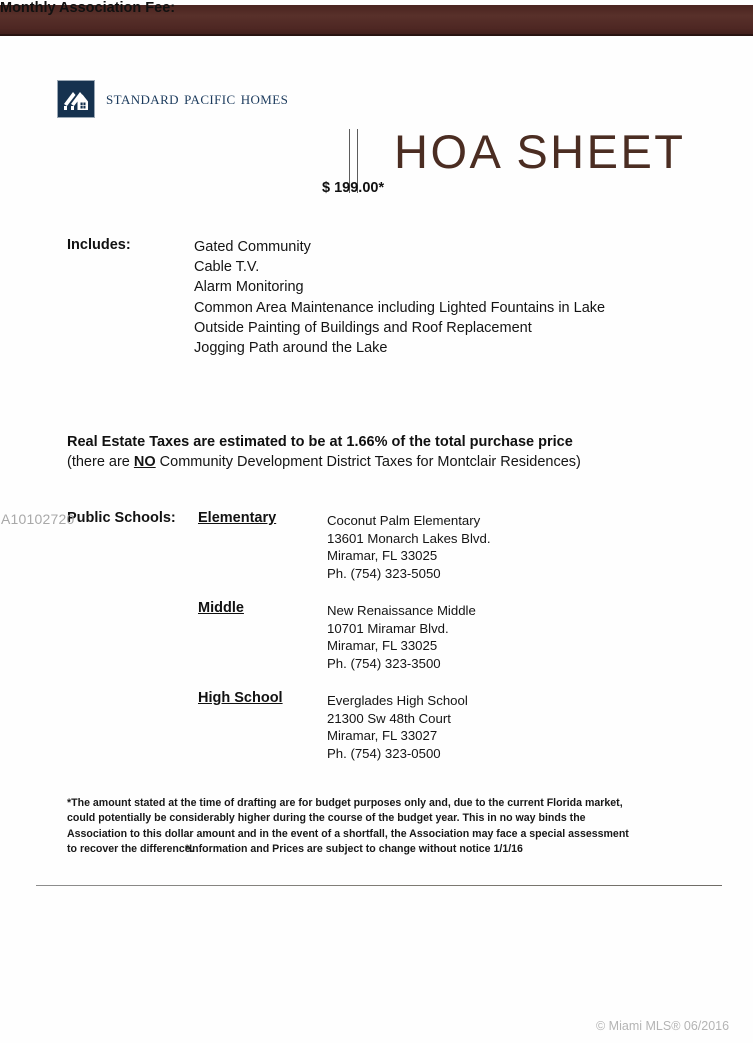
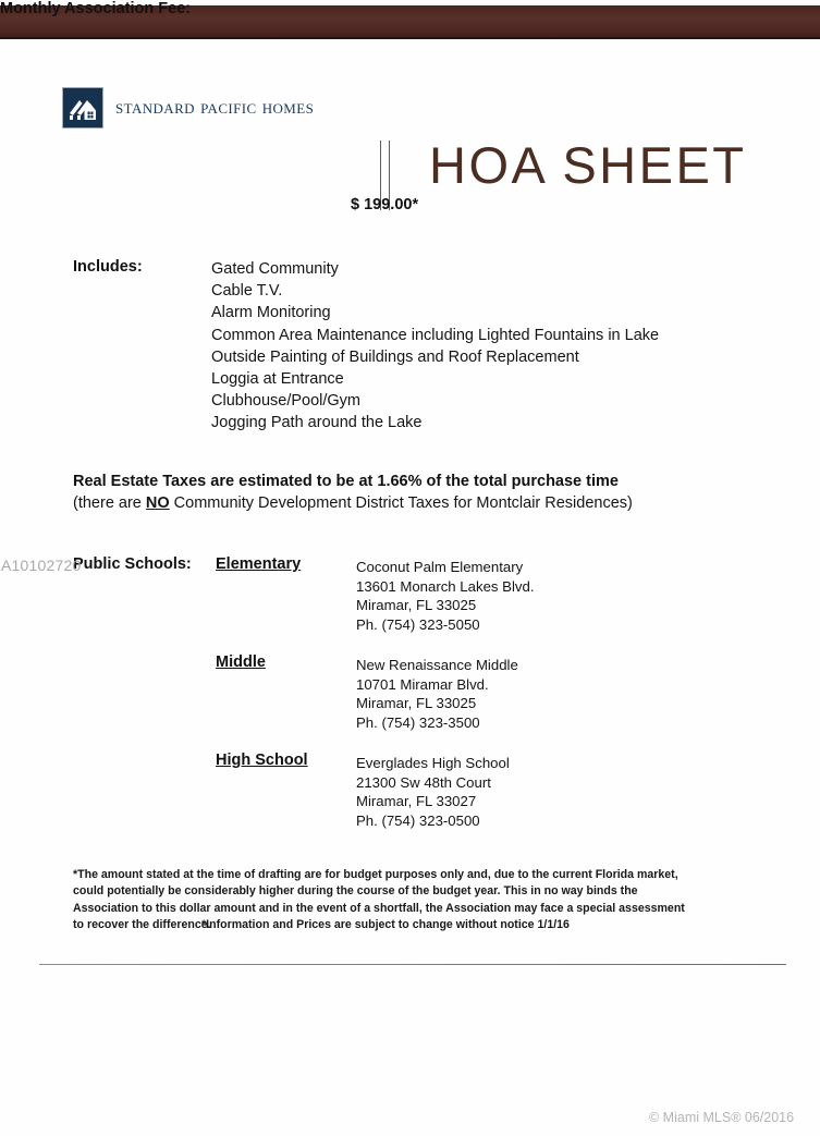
  standard pacific homes
  HOA SHEET
  Monthly Association Fee:
  $ 199.00*
  Includes:
  Gated Community
  Cable T.V.
  Alarm Monitoring
  Common Area Maintenance including Lighted Fountains in Lake
  Outside Painting of Buildings and Roof Replacement
+ Loggia at Entrance
+ Clubhouse/Pool/Gym
  Jogging Path around the Lake
- Real Estate Taxes are estimated to be at 1.66% of the total purchase price
+ Real Estate Taxes are estimated to be at 1.66% of the total purchase time
  (there are NO Community Development District Taxes for Montclair Residences)
  Public Schools:
  Elementary
  Coconut Palm Elementary
  13601 Monarch Lakes Blvd.
  Miramar, FL 33025
  Ph. (754) 323-5050
  Middle
  New Renaissance Middle
  10701 Miramar Blvd.
  Miramar, FL 33025
  Ph. (754) 323-3500
  High School
  Everglades High School
  21300 Sw 48th Court
  Miramar, FL 33027
  Ph. (754) 323-0500
  *The amount stated at the time of drafting are for budget purposes only and, due to the current Florida market, could potentially be considerably higher during the course of the budget year. This in no way binds the Association to this dollar amount and in the event of a shortfall, the Association may face a special assessment to recover the difference.
  *Information and Prices are subject to change without notice 1/1/16
  A10102720
  © Miami MLS® 06/2016
